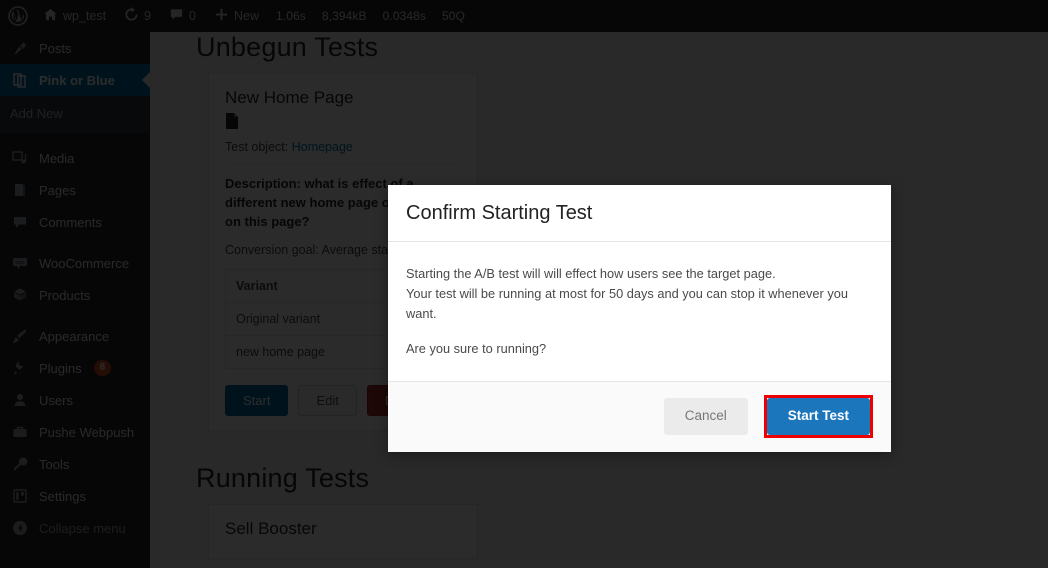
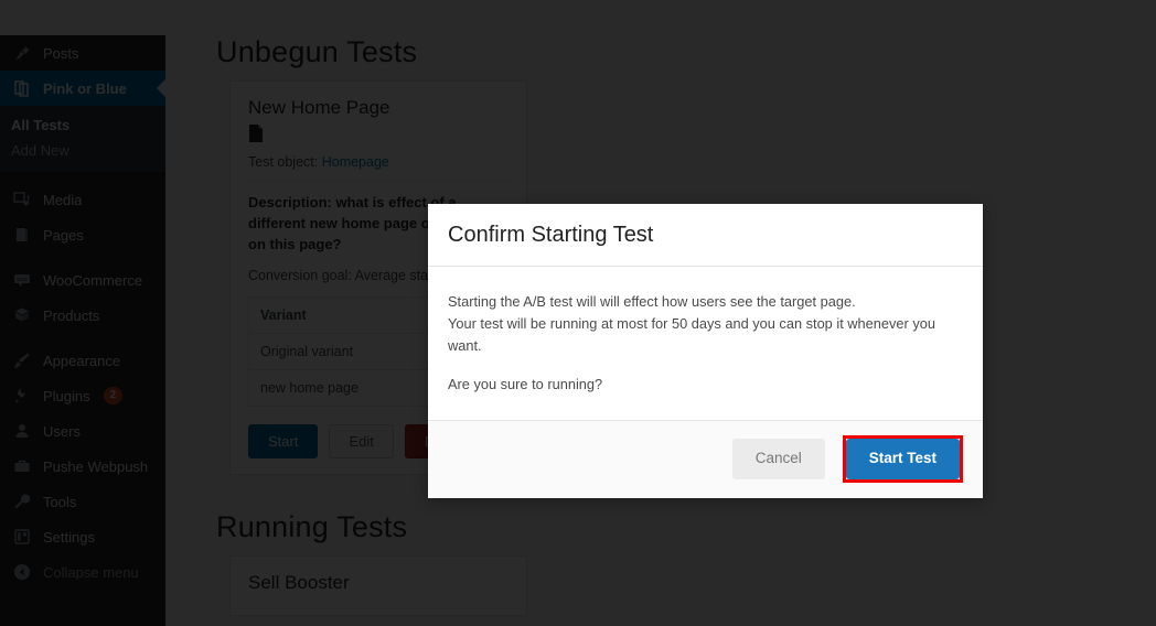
  Unbegun Tests
  New Home Page
  Test object: Homepage
  Description: what is effect of a different new home page o on this page?
  Conversion goal: Average sta
  Variant
  Original variant
  new home page
  Start
  Edit
  Running Tests
  Sell Booster
- wp_test
- 9
- 0
- New
- 1.06s
- 8,394kB
- 0.0348s
- 50Q
  Posts
  Pink or Blue
+ All Tests
  Media
  Pages
- Comments
  WooCommerce
  Products
  Appearance
  Plugins
- 8
+ 2
  Users
  Pushe Webpush
  Tools
  Settings
  Confirm Starting Test
  Starting the A/B test will will effect how users see the target page.
  Your test will be running at most for 50 days and you can stop it whenever you want.
  Are you sure to running?
  Cancel
  Start Test
